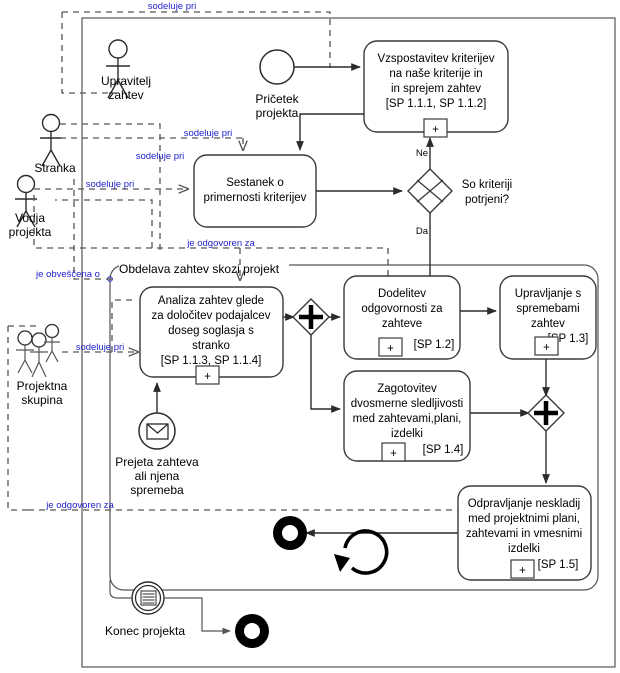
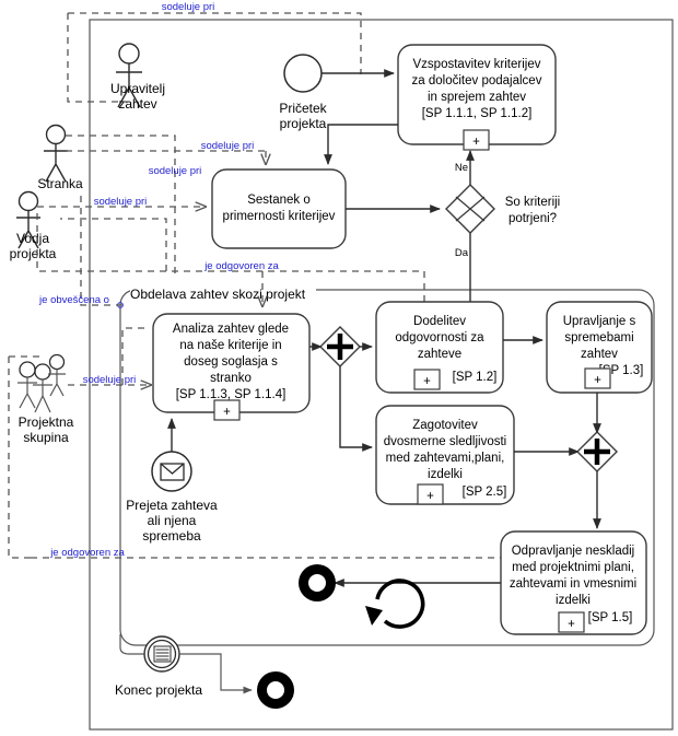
  Obdelava zahtev skozi projekt
  Upravitelj
  zahtev
  Stranka
  Vodja
  projekta
  Projektna
  skupina
  sodeluje pri
  sodeluje pri
  sodeluje pri
  sodeluje pri
  je odgovoren za
  je obveščena o
  sodeluje pri
  je odgovoren za
  Pričetek
  projekta
  Vzspostavitev kriterijev
- na naše kriterije in
+ za določitev podajalcev
  in sprejem zahtev
  [SP 1.1.1, SP 1.1.2]
  +
  Sestanek o
  primernosti kriterijev
  So kriteriji
  potrjeni?
  Ne
  Da
  Analiza zahtev glede
- za določitev podajalcev
+ na naše kriterije in
  doseg soglasja s
  stranko
  [SP 1.1.3, SP 1.1.4]
  +
  Dodelitev
  odgovornosti za
  zahteve
  [SP 1.2]
  +
  Upravljanje s
  spremebami
  zahtev
  P 1.3]
  +
  Zagotovitev
  dvosmerne sledljivosti
  med zahtevami,plani,
  izdelki
- [SP 1.4]
+ [SP 2.5]
  +
  Odpravljanje neskladij
  med projektnimi plani,
  zahtevami in vmesnimi
  izdelki
  [SP 1.5]
  +
  Prejeta zahteva
  ali njena
  spremeba
  Konec projekta
